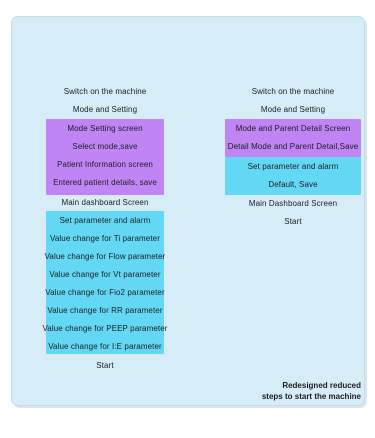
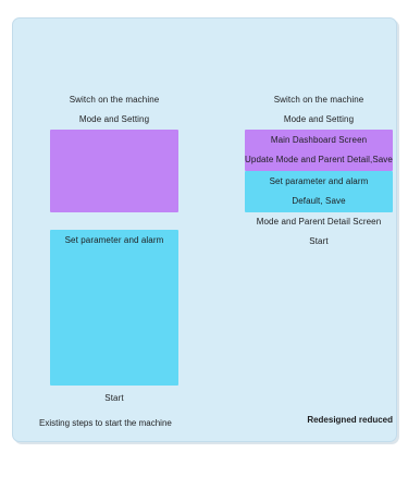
  Switch on the machine
  Mode and Setting
- Mode Setting screen
- Select mode,save
- Patient Information screen
- Entered patient details, save
- Main dashboard Screen
  Set parameter and alarm
- Value change for Ti parameter
- Value change for Flow parameter
- Value change for Vt parameter
- Value change for Fio2 parameter
- Value change for RR parameter
- Value change for PEEP parameter
- Value change for I:E parameter
  Start
  Switch on the machine
  Mode and Setting
- Mode and Parent Detail Screen
+ Main Dashboard Screen
- Detail Mode and Parent Detail,Save
+ Update Mode and Parent Detail,Save
  Set parameter and alarm
  Default, Save
- Main Dashboard Screen
+ Mode and Parent Detail Screen
  Start
+ Existing steps to start the machine
  Redesigned reduced
- steps to start the machine
